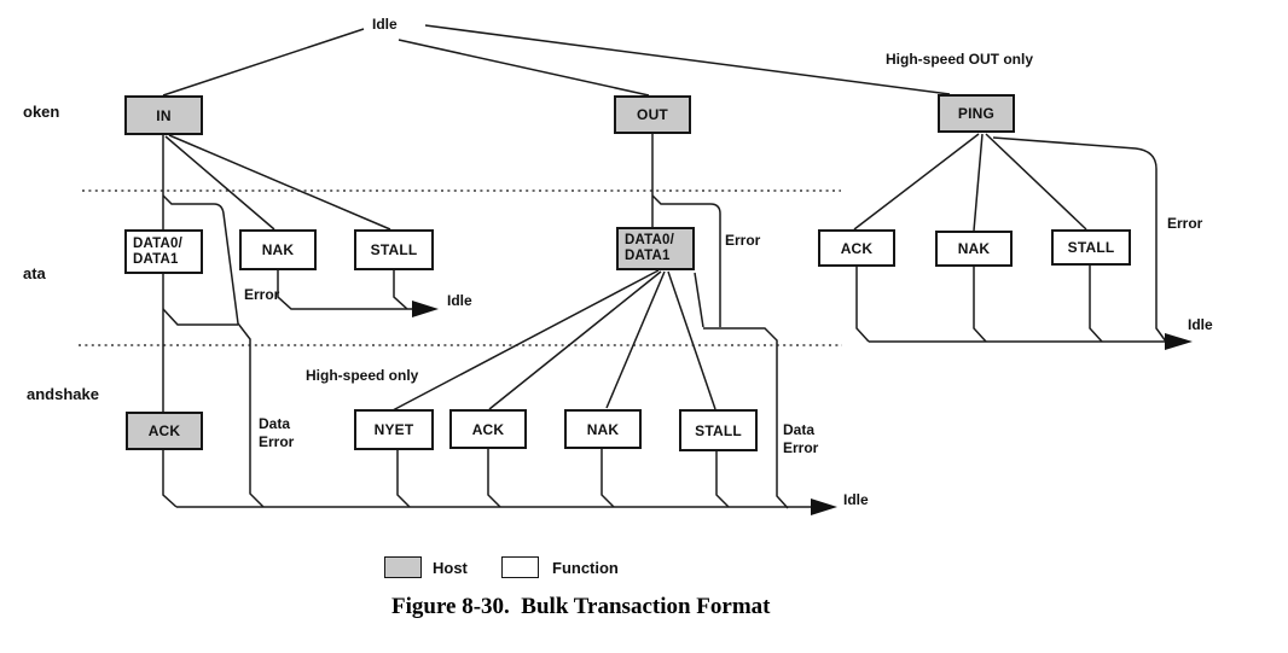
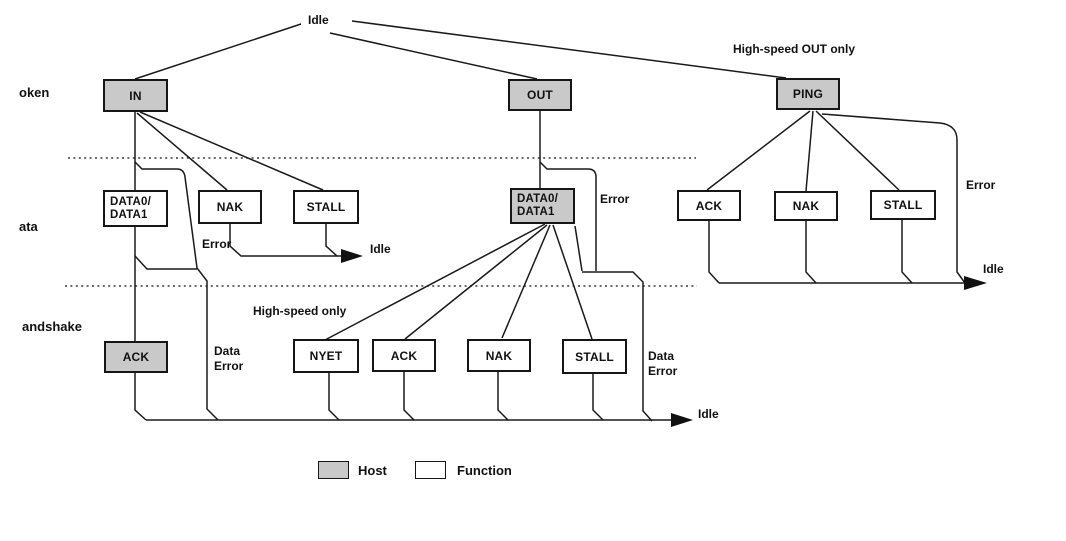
  oken
  ata
  andshake
  IN
  OUT
  PING
  DATA0/
  DATA1
  NAK
  STALL
  DATA0/
  DATA1
  ACK
  NAK
  STALL
  ACK
  NYET
  ACK
  NAK
  STALL
  Idle
  High-speed OUT only
  Error
  Idle
  Error
  Error
  Idle
  High-speed only
  Data
  Error
  Data
  Error
  Idle
  Host
  Function
- Figure 8-30. Bulk Transaction Format
